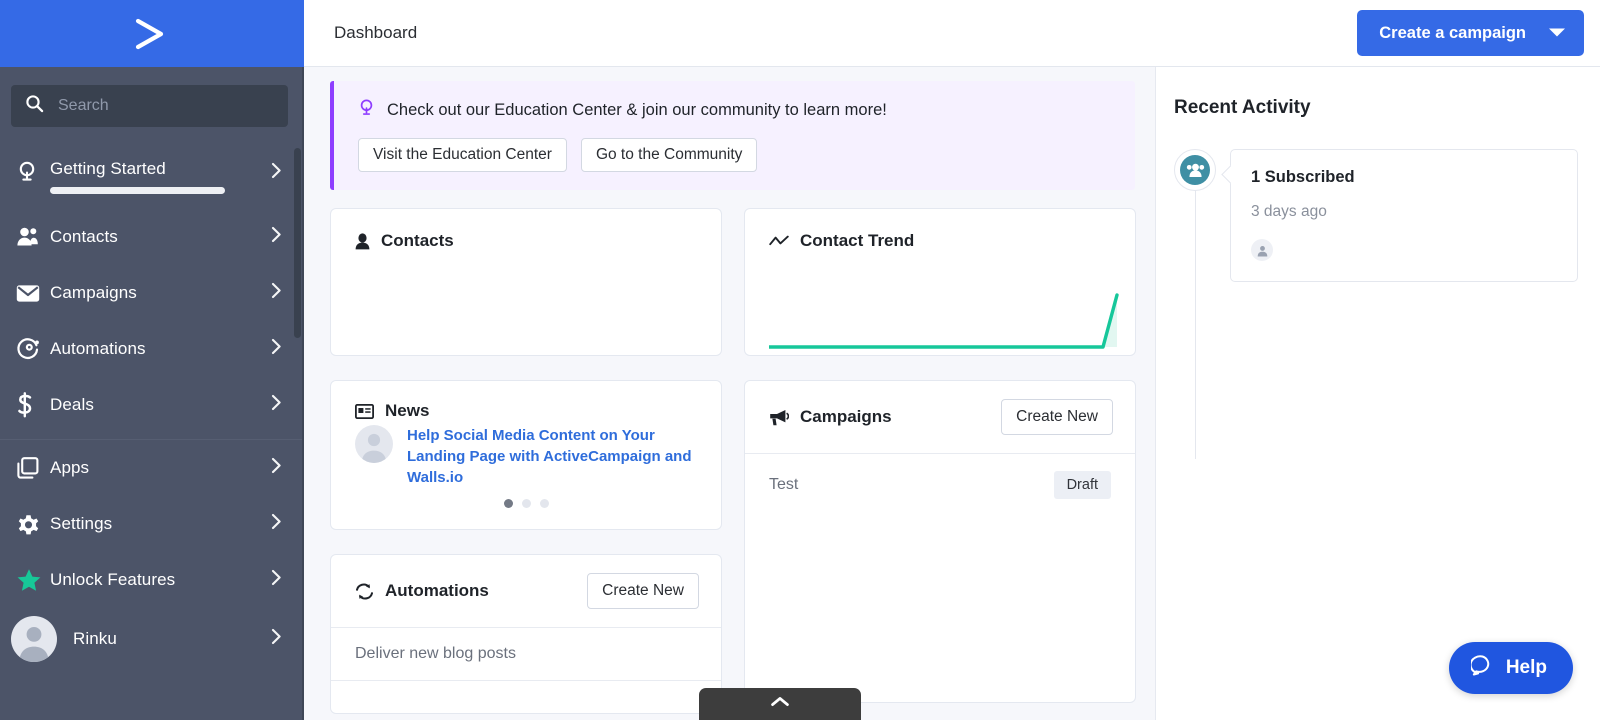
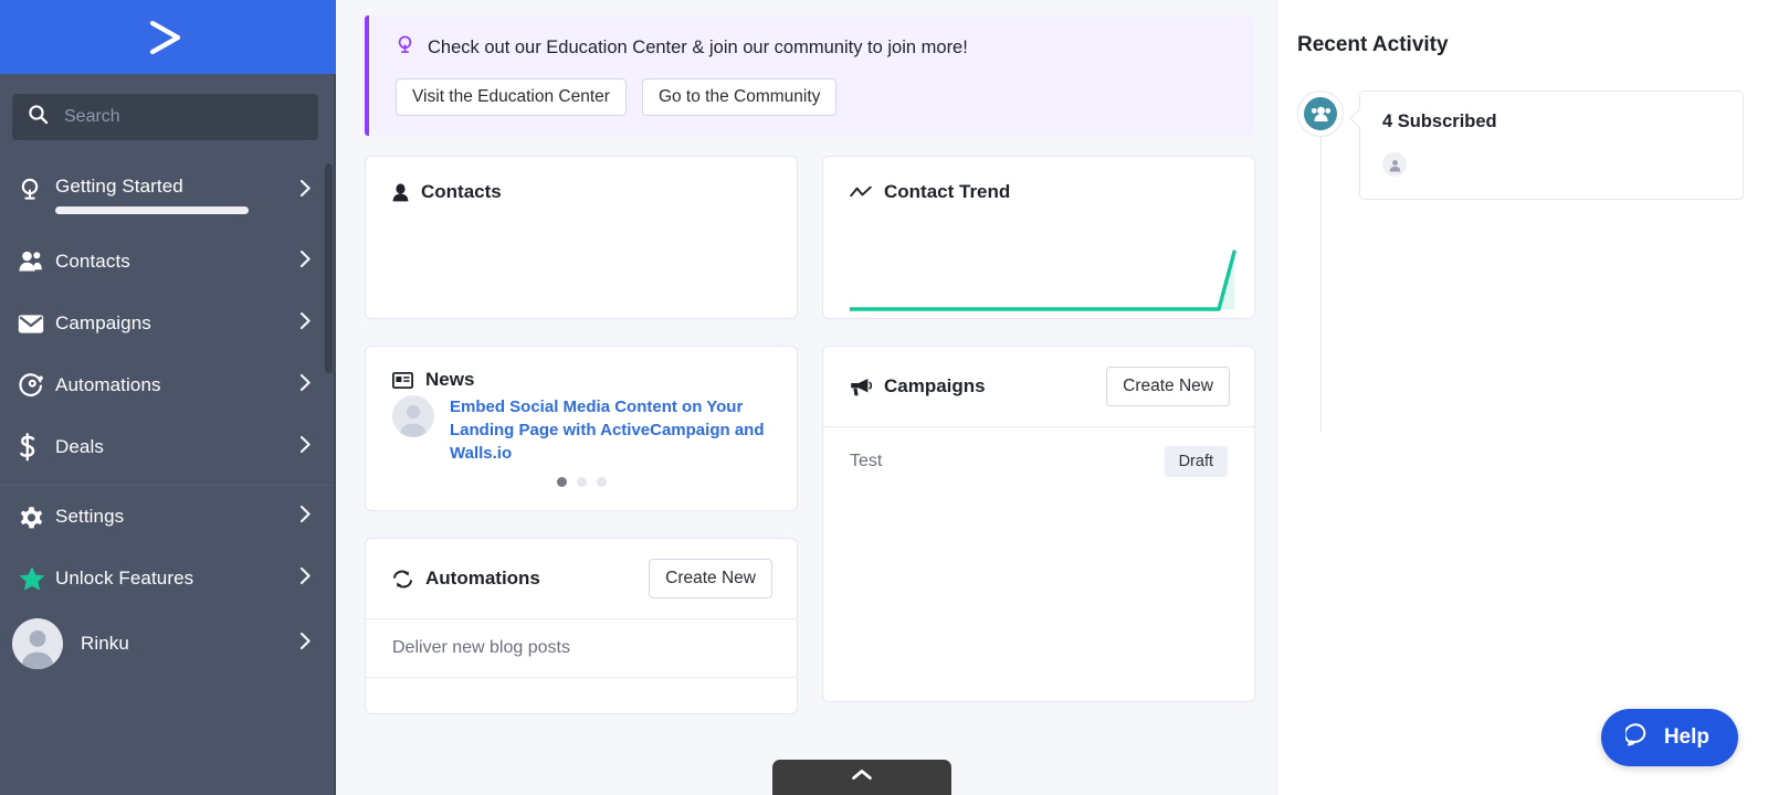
  Search
  Getting Started
  Contacts
  Campaigns
  Automations
  Deals
- Apps
  Settings
  Unlock Features
  Rinku
- Dashboard
- Create a campaign
- Check out our Education Center & join our community to learn more!
+ Check out our Education Center & join our community to join more!
  Visit the Education Center
  Go to the Community
  Contacts
  News
- Help Social Media Content on Your Landing Page with ActiveCampaign and Walls.io
+ Embed Social Media Content on Your Landing Page with ActiveCampaign and Walls.io
  Automations
  Create New
  Deliver new blog posts
  Contact Trend
  Campaigns
  Create New
  Test
  Draft
  Recent Activity
- 1 Subscribed
+ 4 Subscribed
- 3 days ago
  Help
